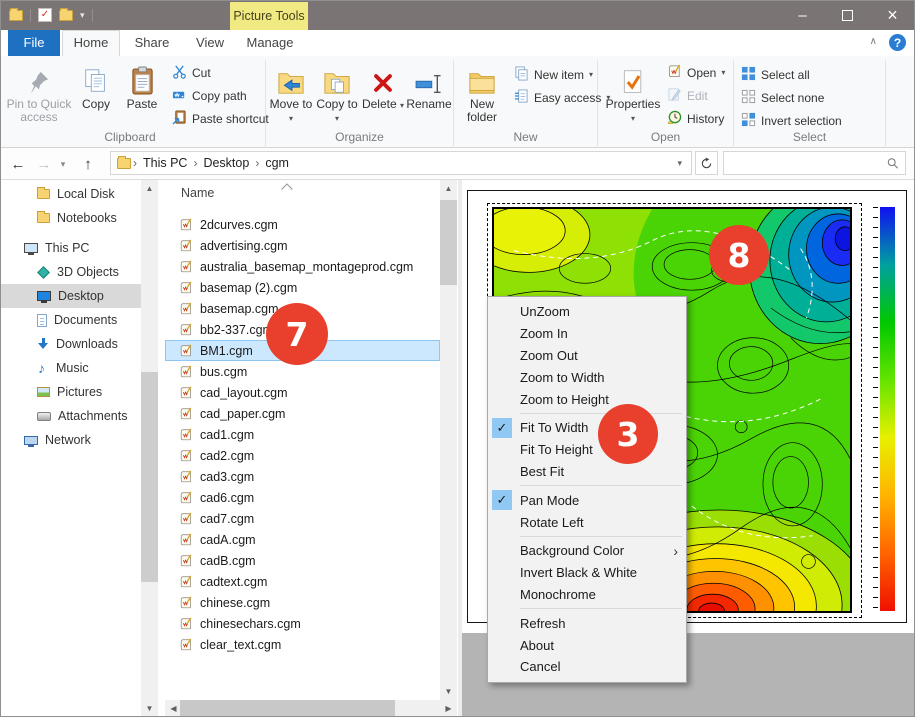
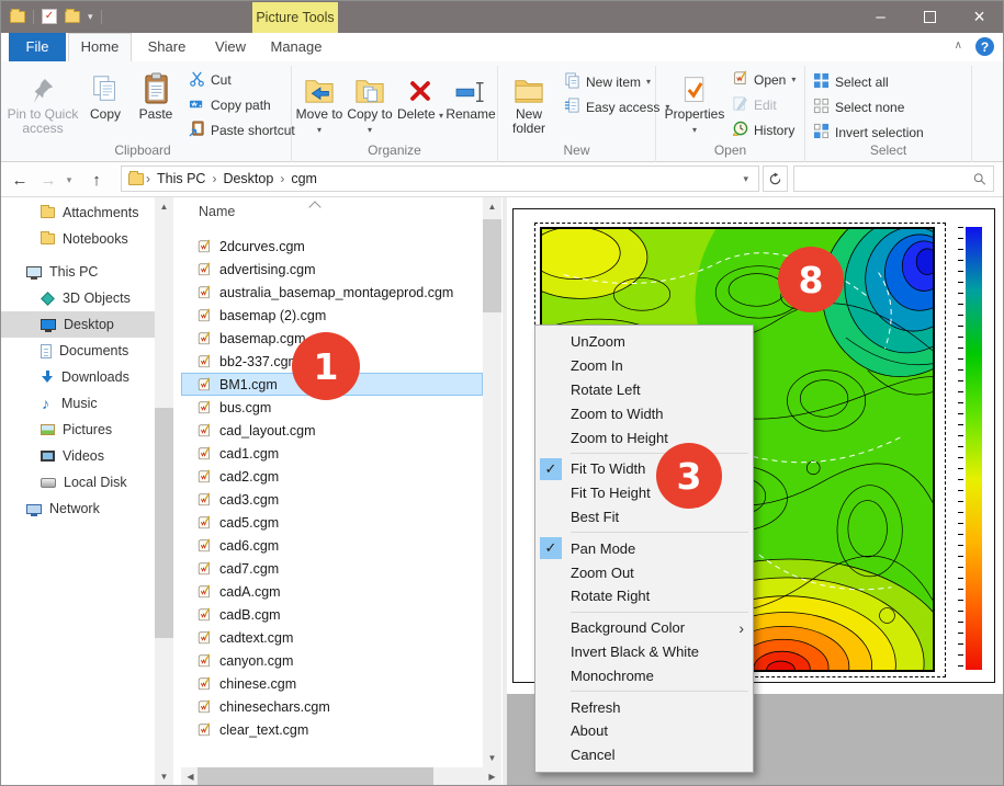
  ✓
  ▾
  Picture Tools
  –
  ×
  File
  Home
  Share
  View
  Manage
  ∧
  ?
  Pin to Quick access
  Copy
  Paste
  Cut
  Copy path
  Paste shortcut
  Clipboard
  Move to ▾
  Copy to ▾
  Delete ▾
  Rename
  Organize
  New folder
  New item
  ▾
  Easy access
  ▾
  New
  Properties ▾
  Open
  ▾
  Edit
  History
  Open
  Select all
  Select none
  Invert selection
  Select
  ←
  →
  ▾
  ↑
  ›
  This PC
  ›
  Desktop
  ›
  cgm
  ▾
- Local Disk
+ Attachments
  Notebooks
  This PC
  3D Objects
  Desktop
  Documents
  Downloads
  Music
  Pictures
+ Videos
- Attachments
+ Local Disk
  Network
  ▲
  ▼
  Name
  2dcurves.cgm
  advertising.cgm
  australia_basemap_montageprod.cgm
  basemap (2).cgm
  basemap.cgm
  bb2-337.cg
  BM1.cgm
  bus.cgm
  cad_layout.cgm
- cad_paper.cgm
  cad1.cgm
  cad2.cgm
  cad3.cgm
+ cad5.cgm
  cad6.cgm
  cad7.cgm
  cadA.cgm
  cadB.cgm
  cadtext.cgm
+ canyon.cgm
  chinese.cgm
  chinesechars.cgm
  clear_text.cgm
  ▲
  ▼
  ◀
  ▶
  UnZoom
  Zoom In
- Zoom Out
+ Rotate Left
  Zoom to Width
  Zoom to Height
  ✓
  Fit To Width
  Fit To Height
  Best Fit
  ✓
  Pan Mode
- Rotate Left
+ Zoom Out
+ Rotate Right
  Background Color
  ›
  Invert Black & White
  Monochrome
  Refresh
  About
  Cancel
- 7
+ 1
  8
  3
